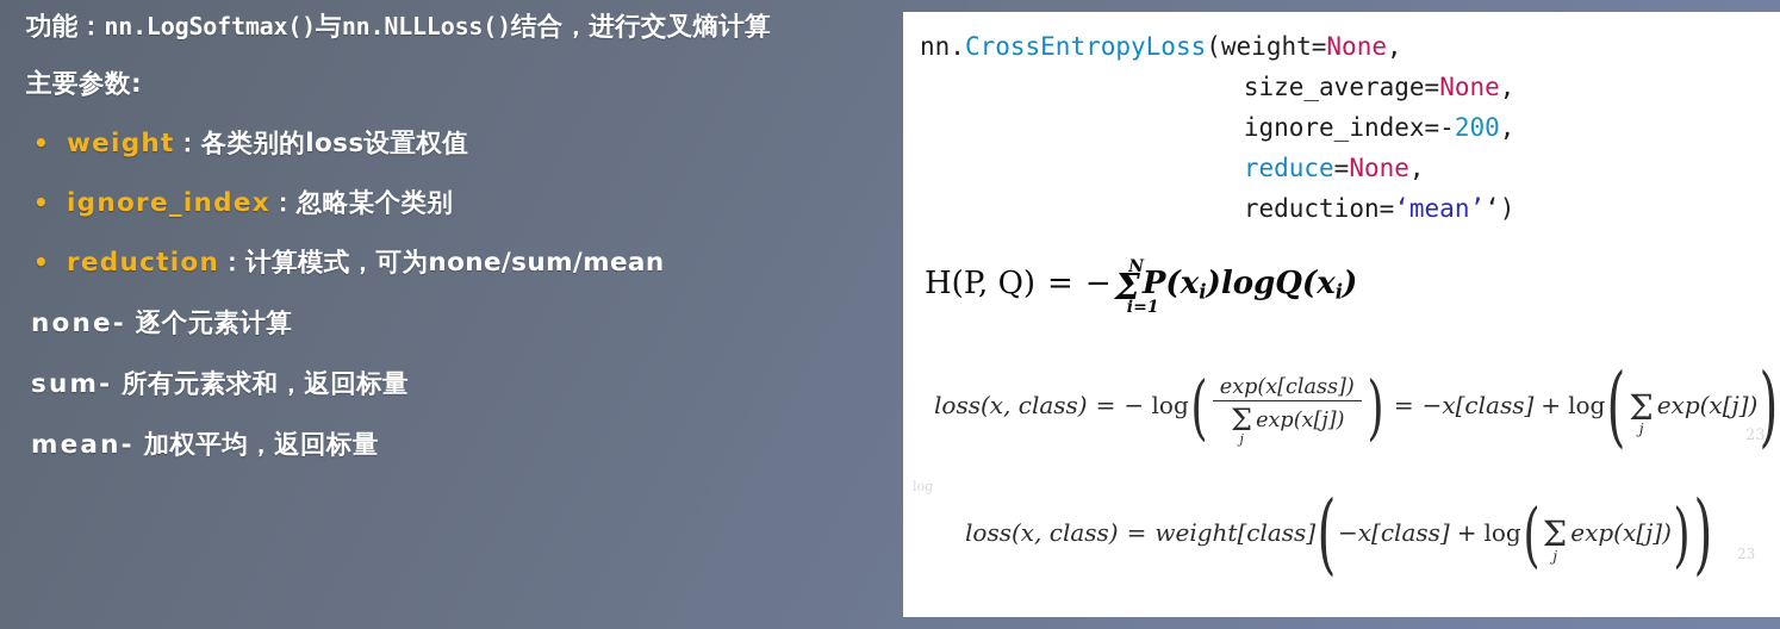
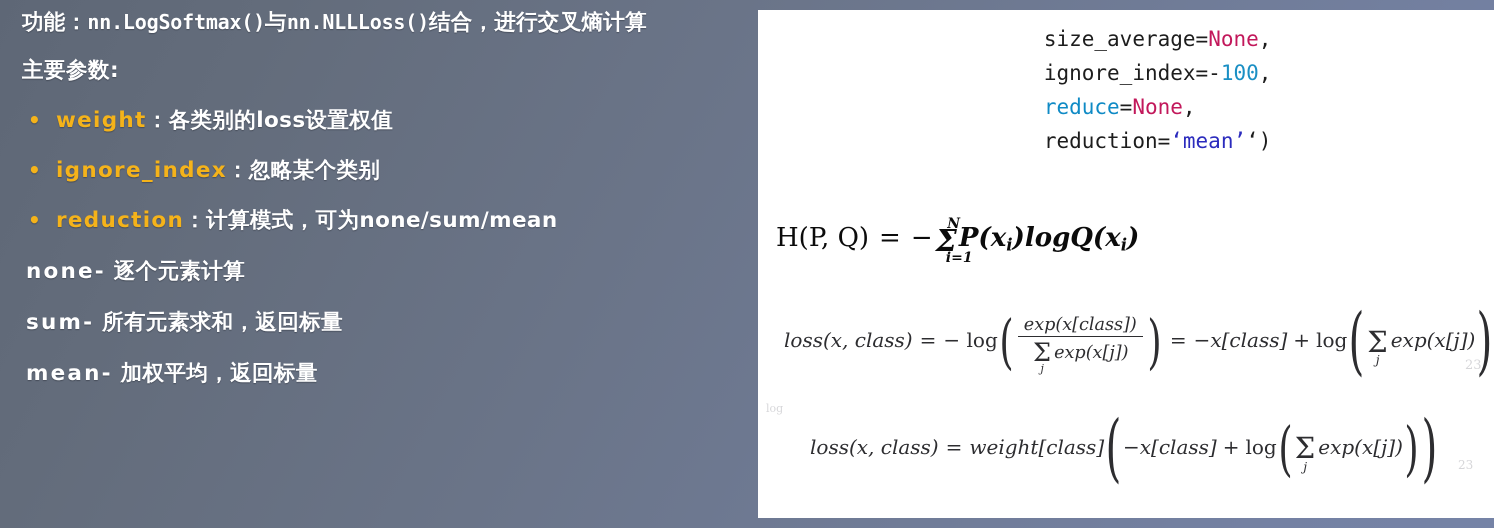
  功能：nn.LogSoftmax()与nn.NLLLoss()结合，进行交叉熵计算
  主要参数:
  •
  weight
  ：
  各类别的loss设置权值
  •
  ignore_index
  ：
  忽略某个类别
  •
  reduction
  ：
  计算模式，可为none/sum/mean
  none- 逐个元素计算
  sum- 所有元素求和，返回标量
  mean- 加权平均，返回标量
- nn.CrossEntropyLoss(weight=None,
  size_average=None,
- ignore_index=-200,
+ ignore_index=-100,
  reduce=None,
  reduction=‘mean’‘)
  H(P, Q) = −Σ
  N
  i=1
  P(xi)logQ(xi)
  loss(x, class) = − log(
  exp(x[class])
  Σ
  j
  exp(x[j])
  ) = −x[class] + log(Σ
  j
  exp(x[j]))
  loss(x, class) = weight[class](−x[class] + log(Σ
  j
  exp(x[j])))
  log
  23
  23
